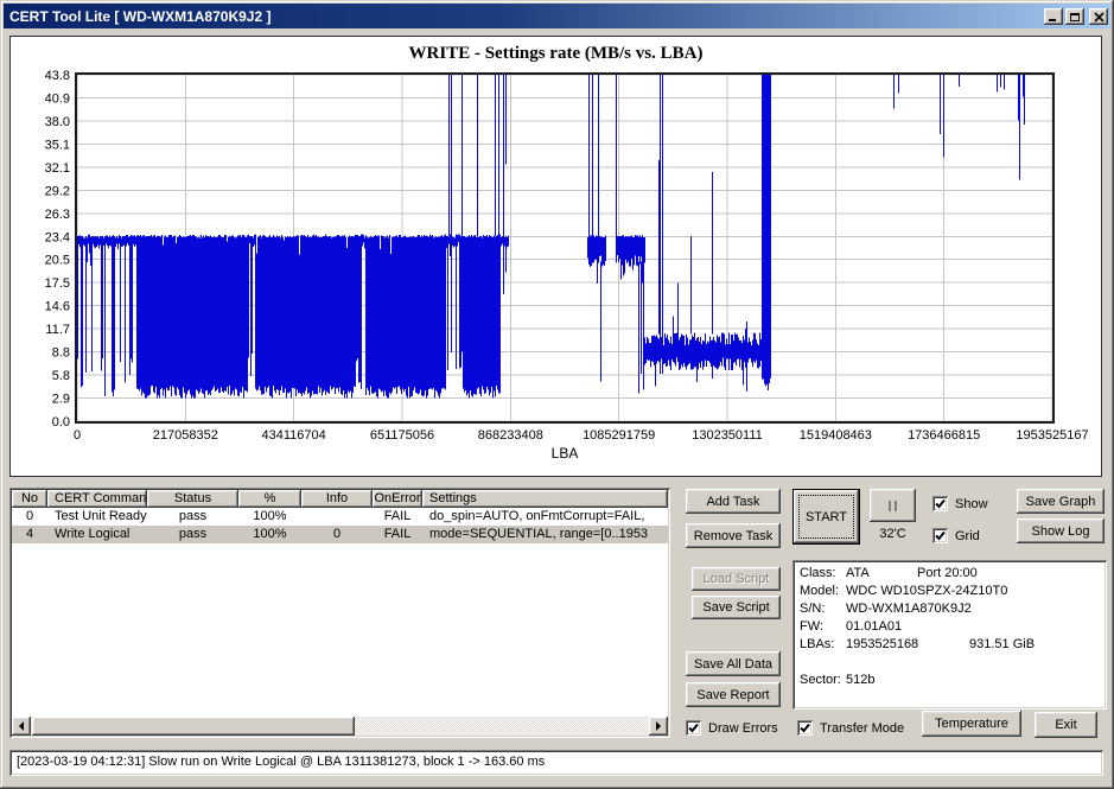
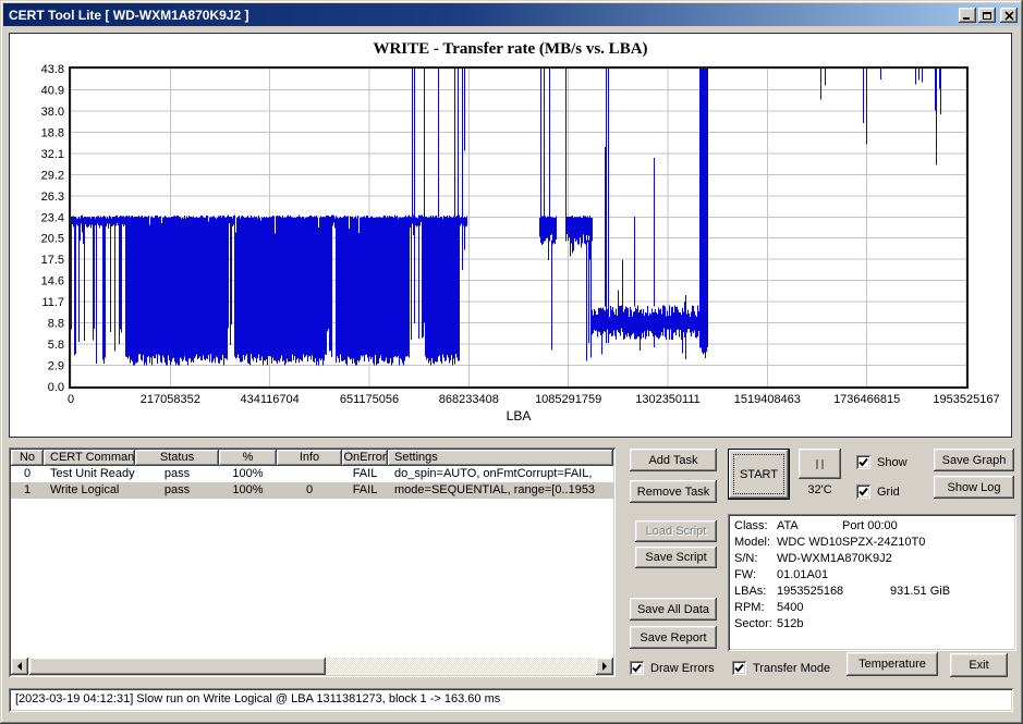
  CERT Tool Lite [ WD-WXM1A870K9J2 ]
  43.8
  40.9
  38.0
- 35.1
+ 18.8
  32.1
  29.2
  26.3
  23.4
  20.5
  17.5
  14.6
  11.7
  8.8
  5.8
  2.9
  0.0
  0
  217058352
  434116704
  651175056
  868233408
  1085291759
  1302350111
  1519408463
  1736466815
  1953525167
  LBA
- WRITE - Settings rate (MB/s vs. LBA)
+ WRITE - Transfer rate (MB/s vs. LBA)
  No
  CERT Comman
  Status
  %
  Info
  OnError
  Settings
  0
  Test Unit Ready
  pass
  100%
  FAIL
  do_spin=AUTO, onFmtCorrupt=FAIL,
- 4
+ 1
  Write Logical
  pass
  100%
  0
  FAIL
  mode=SEQUENTIAL, range=[0..1953
  Add Task
  Remove Task
  START
  32'C
  Show
  Grid
  Save Graph
  Show Log
  Load Script
  Save Script
  Save All Data
  Save Report
  Class:
  ATA
- Port 20:00
+ Port 00:00
  Model:
  WDC WD10SPZX-24Z10T0
  S/N:
  WD-WXM1A870K9J2
  FW:
  01.01A01
  LBAs:
  1953525168
  931.51 GiB
+ RPM:
+ 5400
  Sector:
  512b
  Draw Errors
  Transfer Mode
  Temperature
  Exit
  [2023-03-19 04:12:31] Slow run on Write Logical @ LBA 1311381273, block 1 -> 163.60 ms
